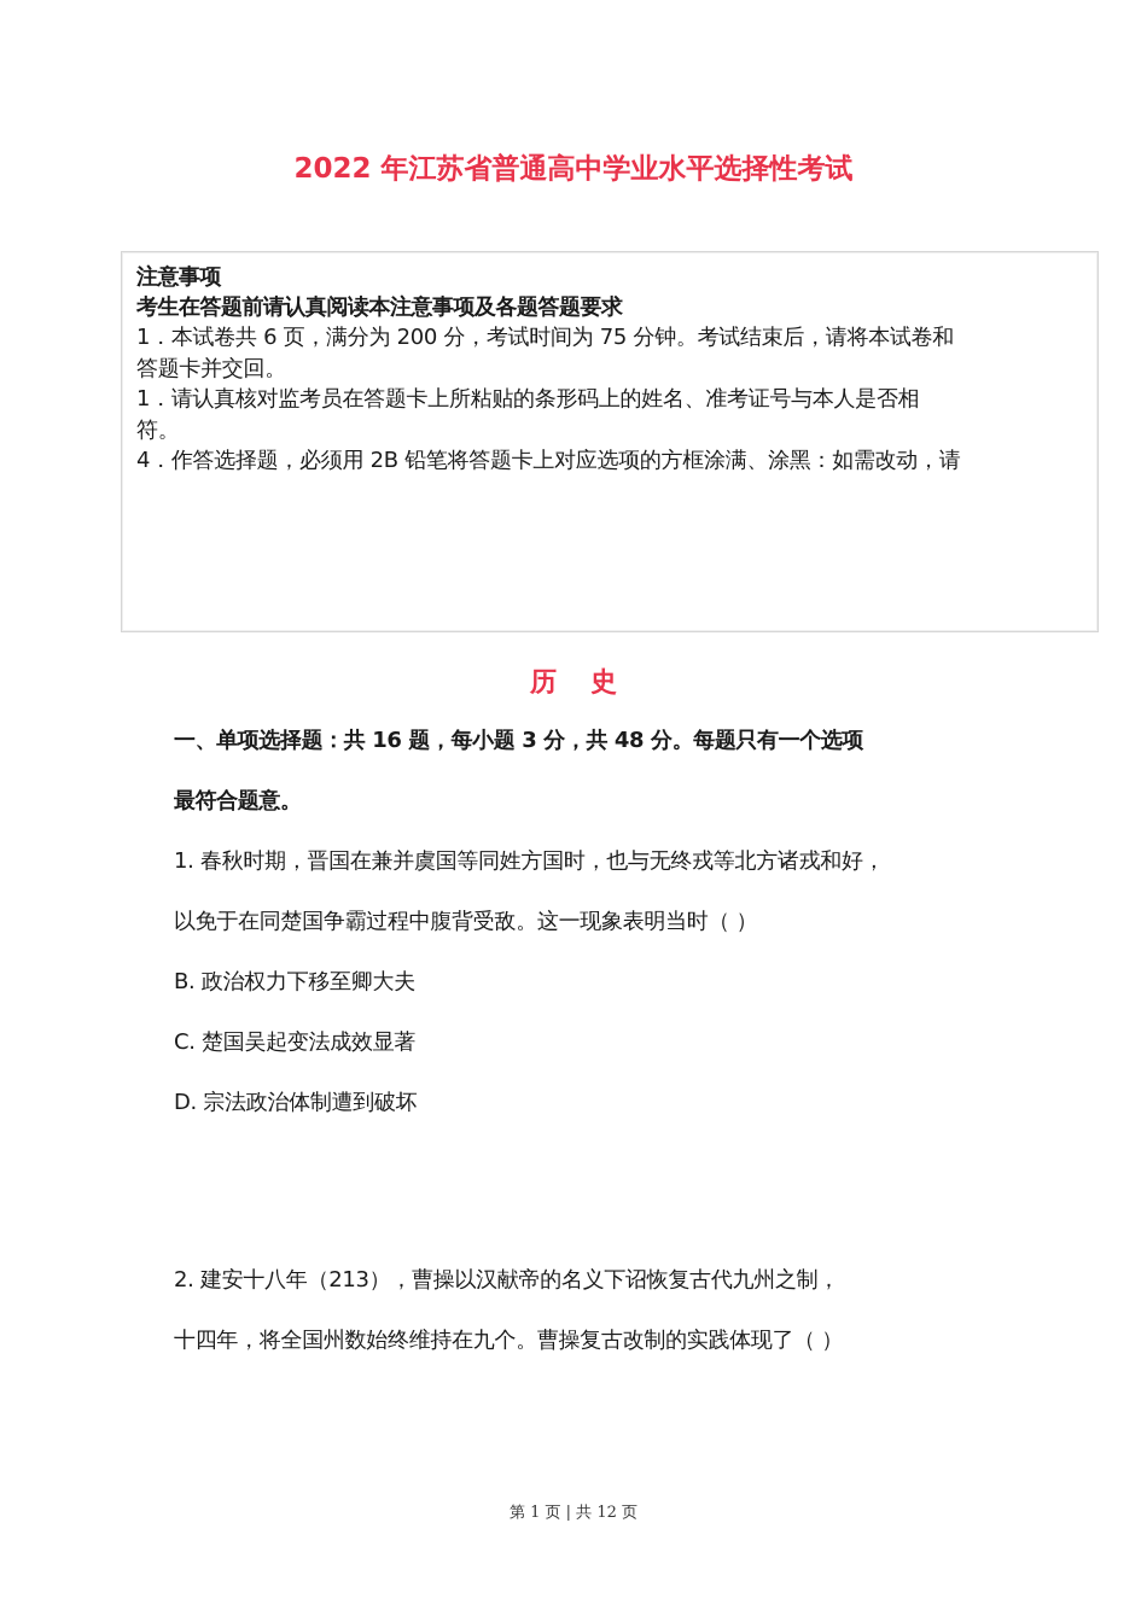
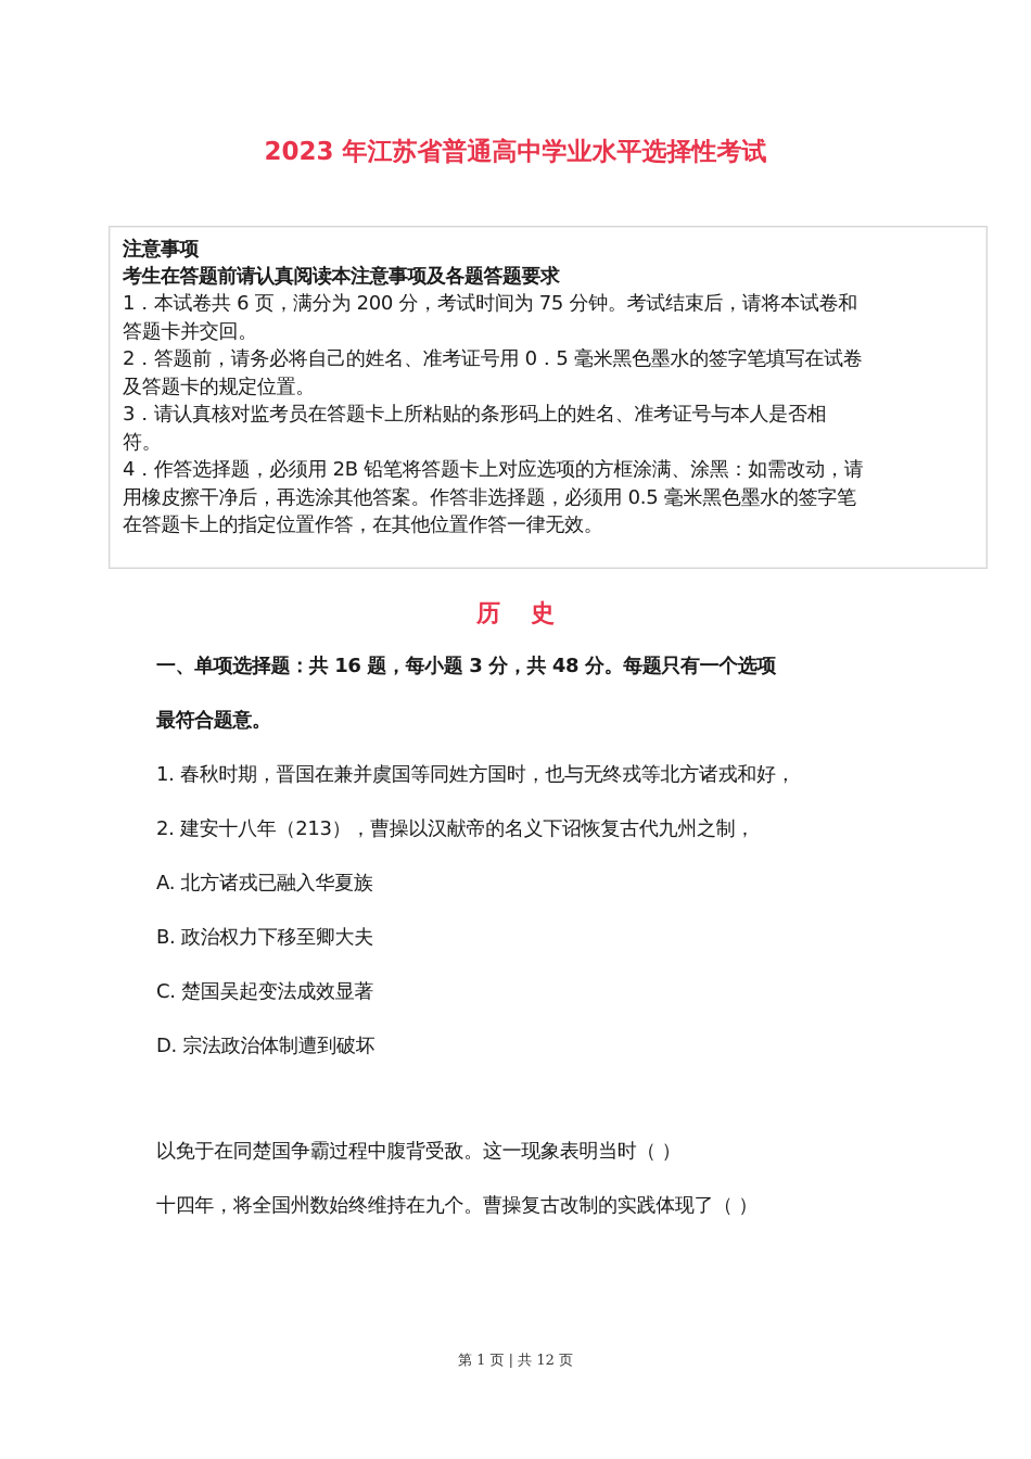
- 2022 年江苏省普通高中学业水平选择性考试
+ 2023 年江苏省普通高中学业水平选择性考试
  注意事项
  考生在答题前请认真阅读本注意事项及各题答题要求
  1．本试卷共 6 页，满分为 200 分，考试时间为 75 分钟。考试结束后，请将本试卷和
  答题卡并交回。
+ 2．答题前，请务必将自己的姓名、准考证号用 0．5 毫米黑色墨水的签字笔填写在试卷
+ 及答题卡的规定位置。
- 1．请认真核对监考员在答题卡上所粘贴的条形码上的姓名、准考证号与本人是否相
+ 3．请认真核对监考员在答题卡上所粘贴的条形码上的姓名、准考证号与本人是否相
  符。
  4．作答选择题，必须用 2B 铅笔将答题卡上对应选项的方框涂满、涂黑：如需改动，请
+ 用橡皮擦干净后，再选涂其他答案。作答非选择题，必须用 0.5 毫米黑色墨水的签字笔
+ 在答题卡上的指定位置作答，在其他位置作答一律无效。
  历史
  一、单项选择题：共 16 题，每小题 3 分，共 48 分。每题只有一个选项
  最符合题意。
  1. 春秋时期，晋国在兼并虞国等同姓方国时，也与无终戎等北方诸戎和好，
- 以免于在同楚国争霸过程中腹背受敌。这一现象表明当时（ ）
+ 2. 建安十八年（213），曹操以汉献帝的名义下诏恢复古代九州之制，
+ A. 北方诸戎已融入华夏族
  B. 政治权力下移至卿大夫
  C. 楚国吴起变法成效显著
  D. 宗法政治体制遭到破坏
- 2. 建安十八年（213），曹操以汉献帝的名义下诏恢复古代九州之制，
+ 以免于在同楚国争霸过程中腹背受敌。这一现象表明当时（ ）
  十四年，将全国州数始终维持在九个。曹操复古改制的实践体现了（ ）
  第 1 页 | 共 12 页
